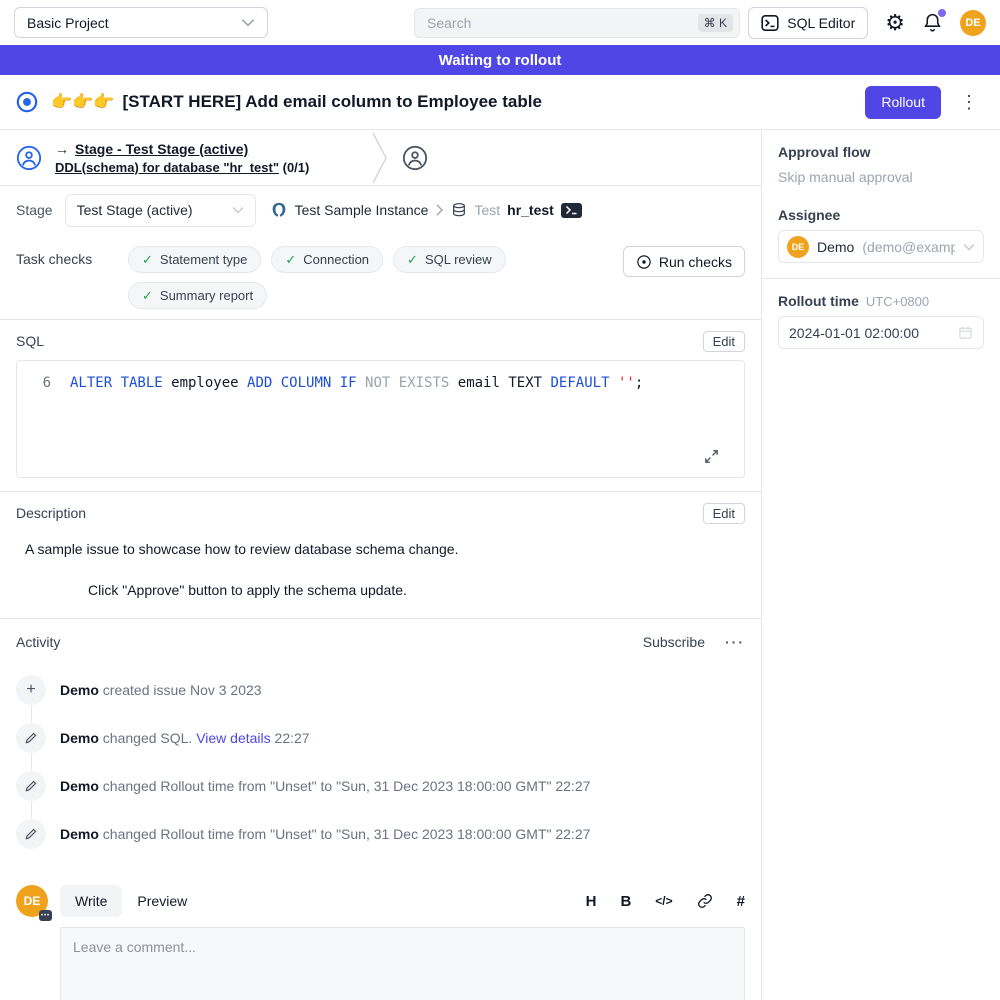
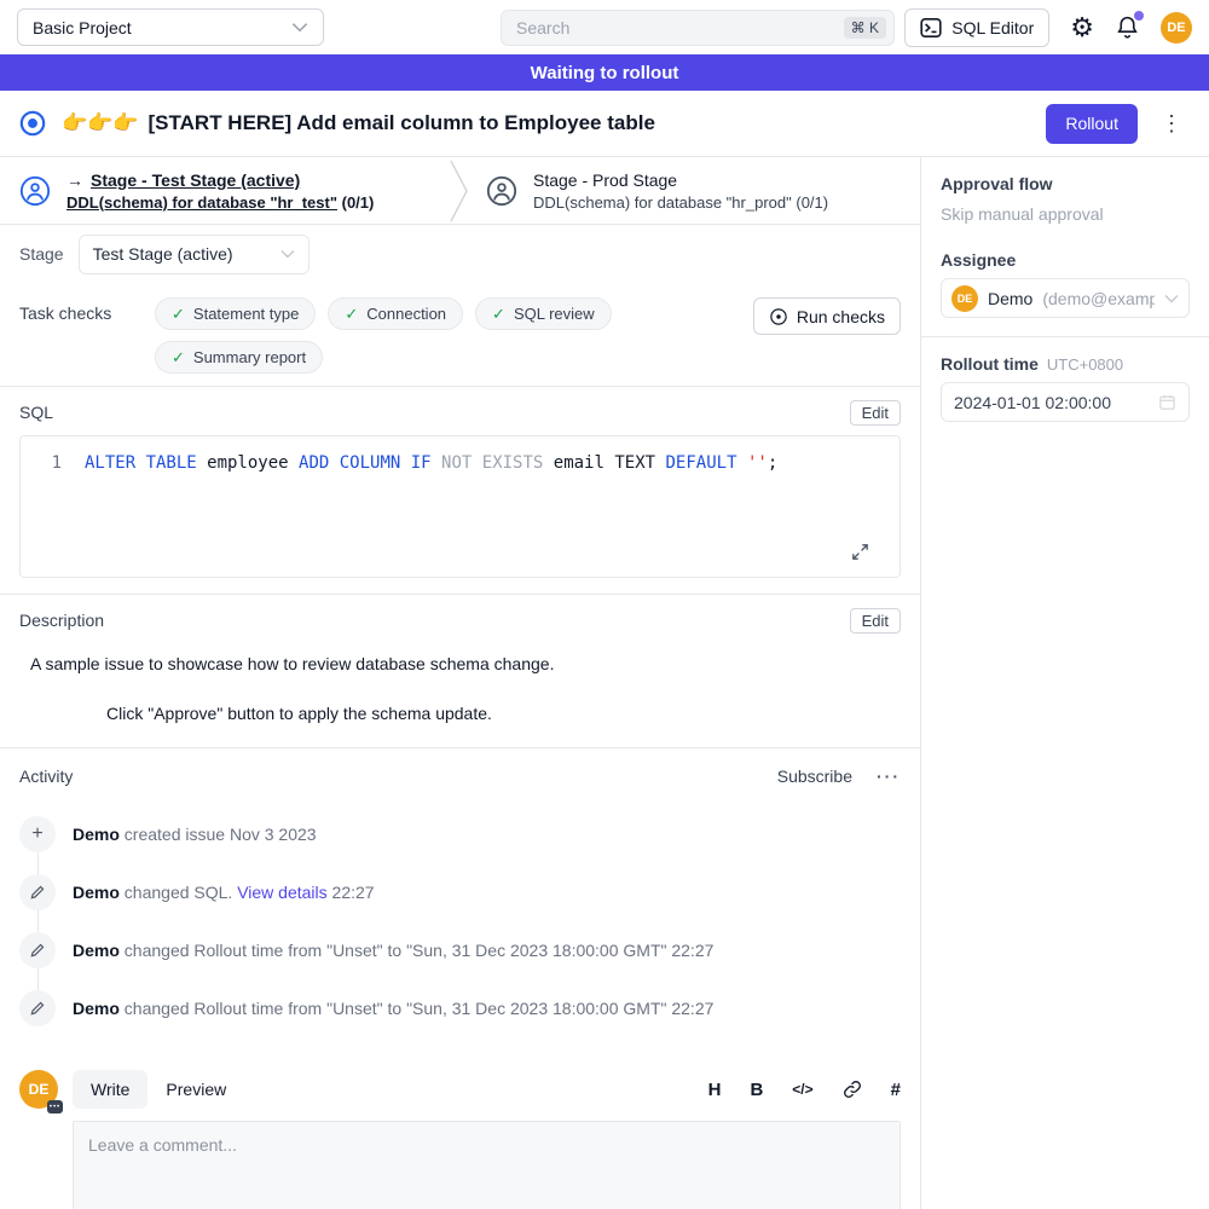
  Basic Project
  Search
  ⌘ K
  SQL Editor
  ⚙
  DE
  Waiting to rollout
  👉👉👉
  [START HERE] Add email column to Employee table
  Rollout
  ⋮
  →
  Stage - Test Stage (active)
  DDL(schema) for database "hr_test" (0/1)
+ Stage - Prod Stage
+ DDL(schema) for database "hr_prod" (0/1)
  Stage
  Test Stage (active)
- Test Sample Instance
- Test
- hr_test
  Task checks
  ✓
  Statement type
  ✓
  Connection
  ✓
  SQL review
  ✓
  Summary report
  Run checks
  SQL
  Edit
- 6
+ 1
  ALTER TABLE employee ADD COLUMN IF NOT EXISTS email TEXT DEFAULT '';
  Description
  Edit
  A sample issue to showcase how to review database schema change.
  Click "Approve" button to apply the schema update.
  Activity
  Subscribe
  ···
  +
  Demo created issue Nov 3 2023
  Demo changed SQL. View details 22:27
  Demo changed Rollout time from "Unset" to "Sun, 31 Dec 2023 18:00:00 GMT" 22:27
  Demo changed Rollout time from "Unset" to "Sun, 31 Dec 2023 18:00:00 GMT" 22:27
  DE
  Write
  Preview
  H
  B
  </>
  #
  Leave a comment...
  Approval flow
  Skip manual approval
  Assignee
  DE
  Demo
  (demo@examp
  Rollout time
  UTC+0800
  2024-01-01 02:00:00
